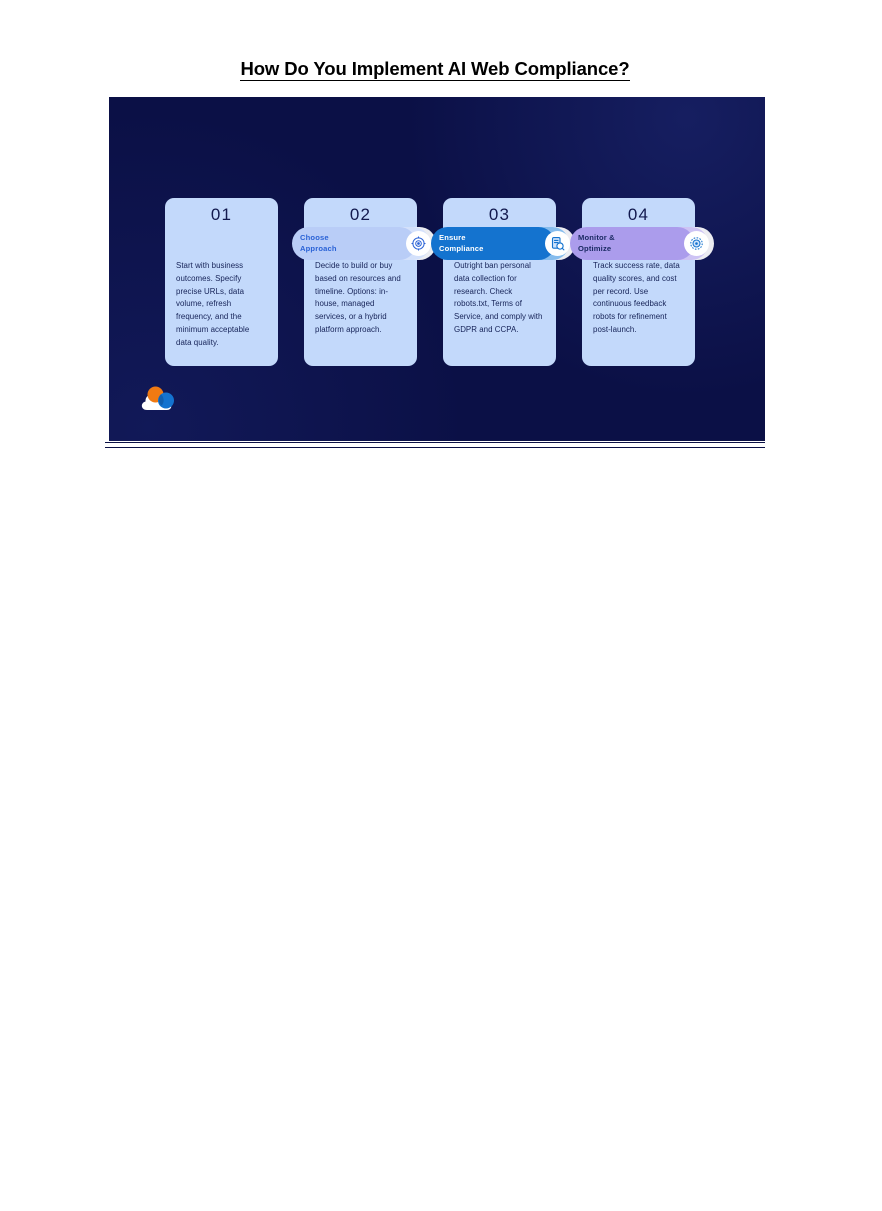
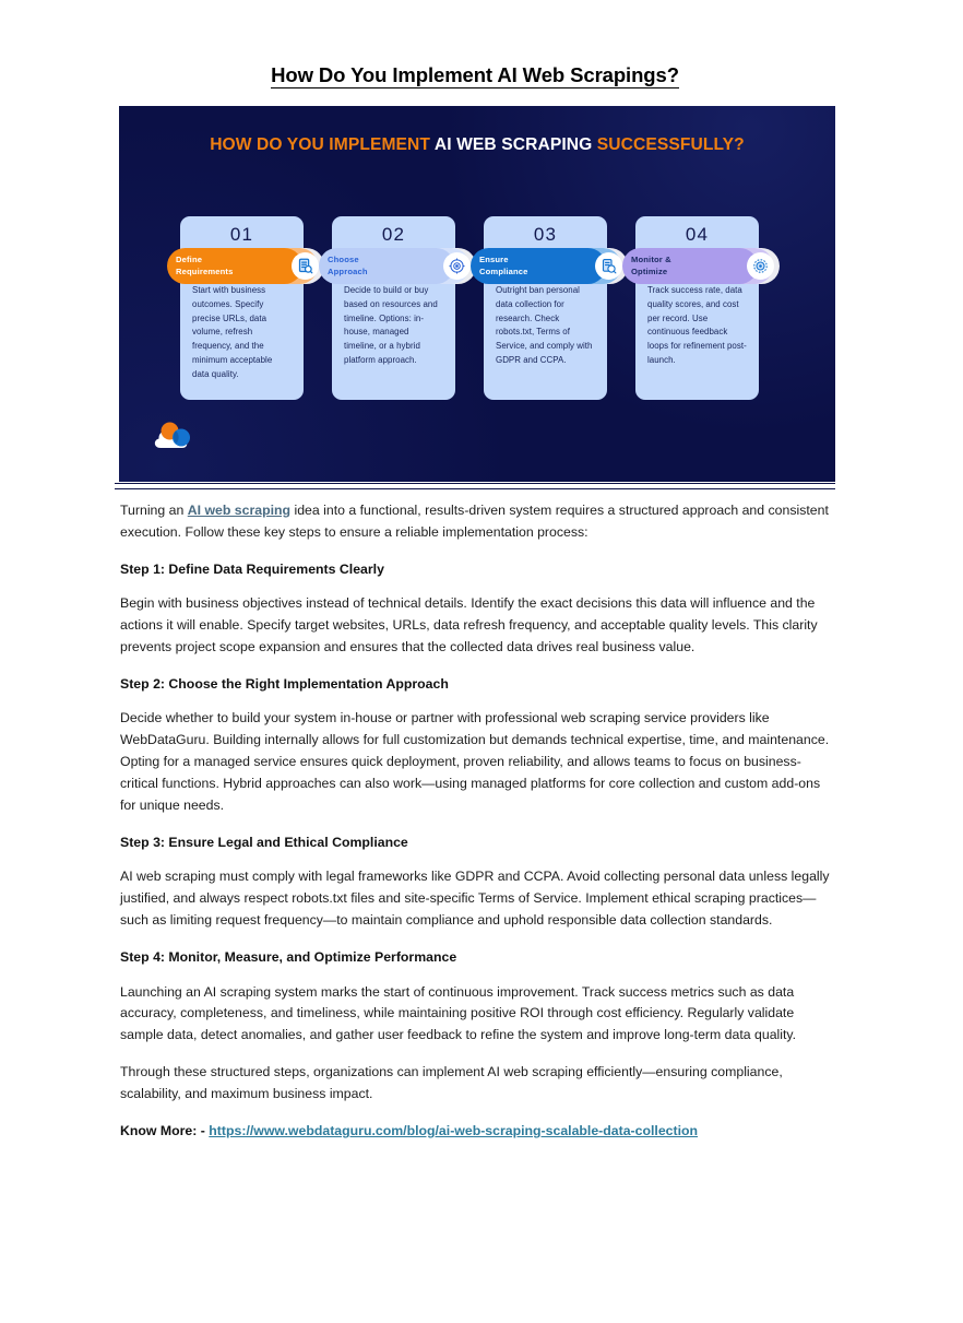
- How Do You Implement AI Web Compliance?
+ How Do You Implement AI Web Scrapings?
+ HOW DO YOU IMPLEMENT AI WEB SCRAPING SUCCESSFULLY?
  01
+ Define
+ Requirements
  Start with business outcomes. Specify precise URLs, data volume, refresh frequency, and the minimum acceptable data quality.
  02
  Choose
  Approach
- Decide to build or buy based on resources and timeline. Options: in-house, managed services, or a hybrid platform approach.
+ Decide to build or buy based on resources and timeline. Options: in-house, managed timeline, or a hybrid platform approach.
  03
  Ensure
  Compliance
  Outright ban personal data collection for research. Check robots.txt, Terms of Service, and comply with GDPR and CCPA.
  04
  Monitor &
  Optimize
- Track success rate, data quality scores, and cost per record. Use continuous feedback robots for refinement post-launch.
+ Track success rate, data quality scores, and cost per record. Use continuous feedback loops for refinement post-launch.
+ Turning an AI web scraping idea into a functional, results-driven system requires a structured approach and consistent execution. Follow these key steps to ensure a reliable implementation process:
+ Step 1: Define Data Requirements Clearly
+ Begin with business objectives instead of technical details. Identify the exact decisions this data will influence and the actions it will enable. Specify target websites, URLs, data refresh frequency, and acceptable quality levels. This clarity prevents project scope expansion and ensures that the collected data drives real business value.
+ Step 2: Choose the Right Implementation Approach
+ Decide whether to build your system in-house or partner with professional web scraping service providers like WebDataGuru. Building internally allows for full customization but demands technical expertise, time, and maintenance. Opting for a managed service ensures quick deployment, proven reliability, and allows teams to focus on business-critical functions. Hybrid approaches can also work—using managed platforms for core collection and custom add-ons for unique needs.
+ Step 3: Ensure Legal and Ethical Compliance
+ AI web scraping must comply with legal frameworks like GDPR and CCPA. Avoid collecting personal data unless legally justified, and always respect robots.txt files and site-specific Terms of Service. Implement ethical scraping practices—such as limiting request frequency—to maintain compliance and uphold responsible data collection standards.
+ Step 4: Monitor, Measure, and Optimize Performance
+ Launching an AI scraping system marks the start of continuous improvement. Track success metrics such as data accuracy, completeness, and timeliness, while maintaining positive ROI through cost efficiency. Regularly validate sample data, detect anomalies, and gather user feedback to refine the system and improve long-term data quality.
+ Through these structured steps, organizations can implement AI web scraping efficiently—ensuring compliance, scalability, and maximum business impact.
+ Know More: - https://www.webdataguru.com/blog/ai-web-scraping-scalable-data-collection
